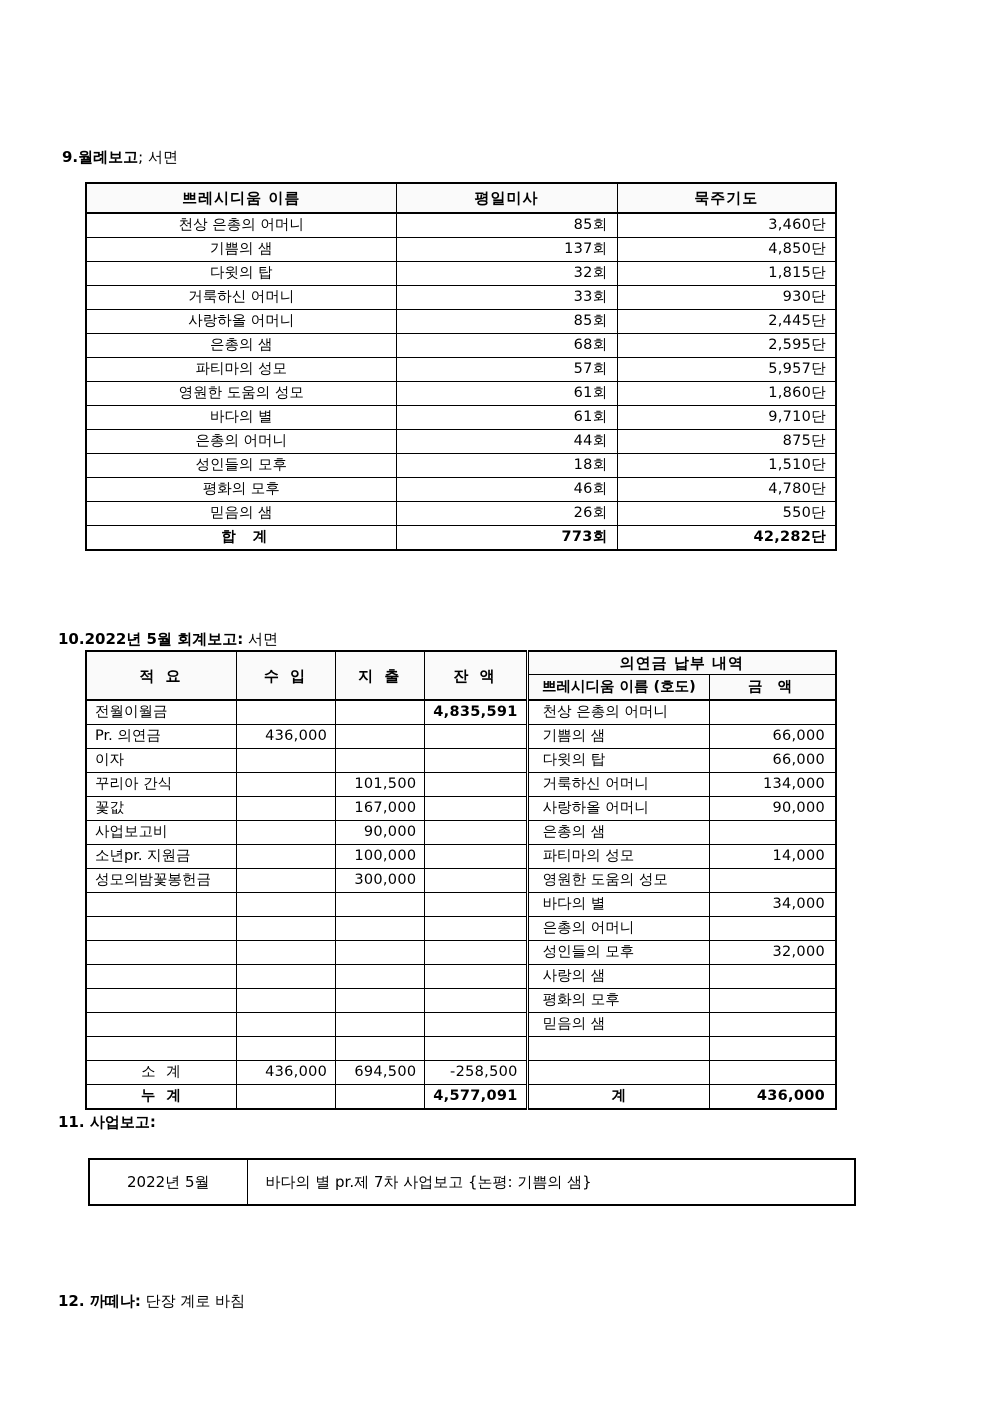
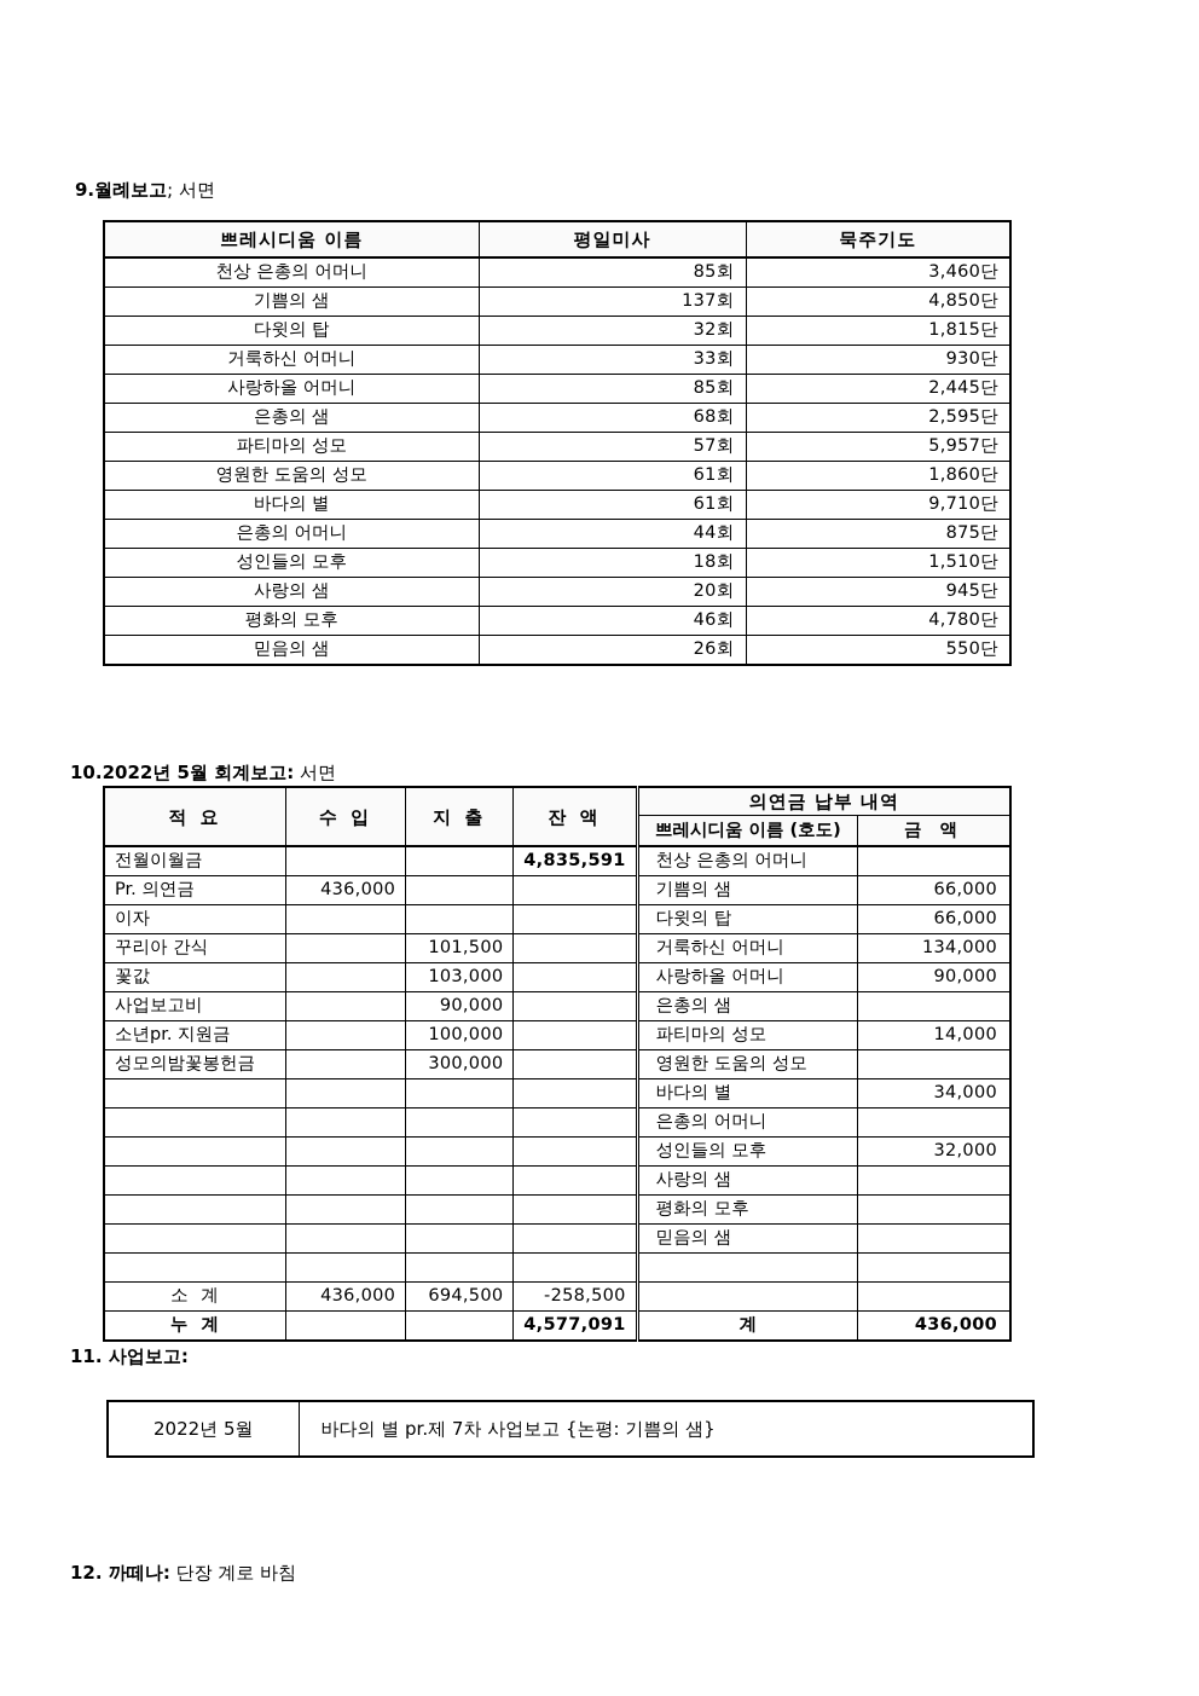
  9.월례보고; 서면
  쁘레시디움 이름	평일미사	묵주기도
  천상 은총의 어머니	85회	3,460단
  기쁨의 샘	137회	4,850단
  다윗의 탑	32회	1,815단
  거룩하신 어머니	33회	930단
  사랑하올 어머니	85회	2,445단
  은총의 샘	68회	2,595단
  파티마의 성모	57회	5,957단
  영원한 도움의 성모	61회	1,860단
  바다의 별	61회	9,710단
  은총의 어머니	44회	875단
  성인들의 모후	18회	1,510단
+ 사랑의 샘	20회	945단
  평화의 모후	46회	4,780단
  믿음의 샘	26회	550단
- 합 계	773회	42,282단
  10.2022년 5월 회계보고: 서면
  적 요	수 입	지 출	잔 액	의연금 납부 내역
  쁘레시디움 이름 (호도)	금 액
  전월이월금			4,835,591	천상 은총의 어머니
  Pr. 의연금	436,000			기쁨의 샘	66,000
  이자				다윗의 탑	66,000
  꾸리아 간식		101,500		거룩하신 어머니	134,000
- 꽃값		167,000		사랑하올 어머니	90,000
+ 꽃값		103,000		사랑하올 어머니	90,000
  사업보고비		90,000		은총의 샘
  소년pr. 지원금		100,000		파티마의 성모	14,000
  성모의밤꽃봉헌금		300,000		영원한 도움의 성모
  				바다의 별	34,000
  				은총의 어머니
  				성인들의 모후	32,000
  				사랑의 샘
  				평화의 모후
  				믿음의 샘
  소 계	436,000	694,500	-258,500
  누 계			4,577,091	계	436,000
  11. 사업보고:
  2022년 5월	바다의 별 pr.제 7차 사업보고 {논평: 기쁨의 샘}
  12. 까떼나: 단장 계로 바침
